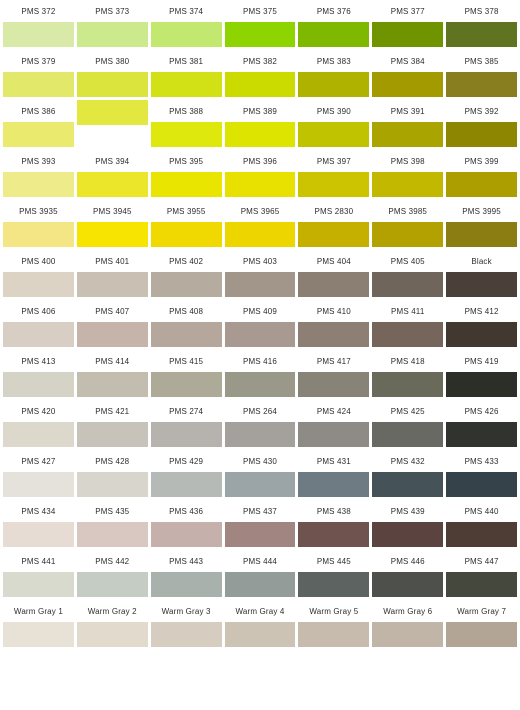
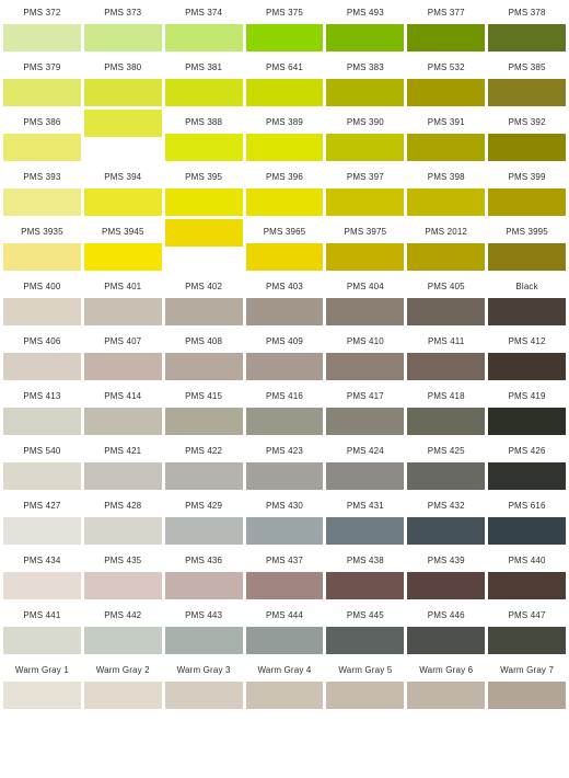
  PMS 372
  PMS 373
  PMS 374
  PMS 375
- PMS 376
+ PMS 493
  PMS 377
  PMS 378
  PMS 379
  PMS 380
  PMS 381
- PMS 382
+ PMS 641
  PMS 383
- PMS 384
+ PMS 532
  PMS 385
  PMS 386
  PMS 388
  PMS 389
  PMS 390
  PMS 391
  PMS 392
  PMS 393
  PMS 394
  PMS 395
  PMS 396
  PMS 397
  PMS 398
  PMS 399
  PMS 3935
  PMS 3945
- PMS 3955
  PMS 3965
- PMS 2830
+ PMS 3975
- PMS 3985
+ PMS 2012
  PMS 3995
  PMS 400
  PMS 401
  PMS 402
  PMS 403
  PMS 404
  PMS 405
  Black
  PMS 406
  PMS 407
  PMS 408
  PMS 409
  PMS 410
  PMS 411
  PMS 412
  PMS 413
  PMS 414
  PMS 415
  PMS 416
  PMS 417
  PMS 418
  PMS 419
- PMS 420
+ PMS 540
  PMS 421
- PMS 274
+ PMS 422
- PMS 264
+ PMS 423
  PMS 424
  PMS 425
  PMS 426
  PMS 427
  PMS 428
  PMS 429
  PMS 430
  PMS 431
  PMS 432
- PMS 433
+ PMS 616
  PMS 434
  PMS 435
  PMS 436
  PMS 437
  PMS 438
  PMS 439
  PMS 440
  PMS 441
  PMS 442
  PMS 443
  PMS 444
  PMS 445
  PMS 446
  PMS 447
  Warm Gray 1
  Warm Gray 2
  Warm Gray 3
  Warm Gray 4
  Warm Gray 5
  Warm Gray 6
  Warm Gray 7
